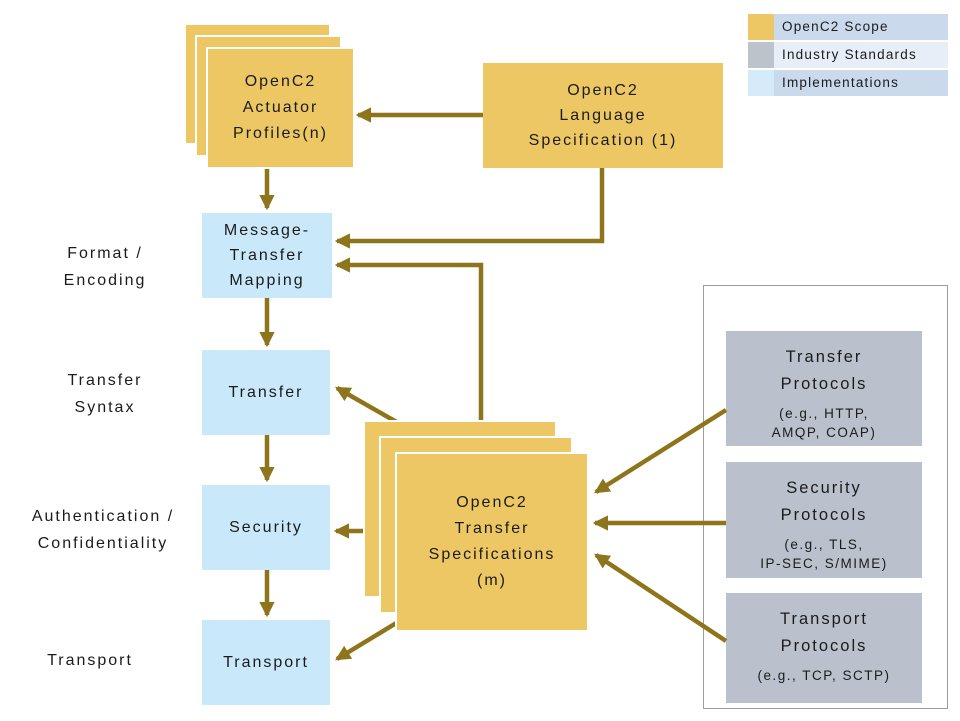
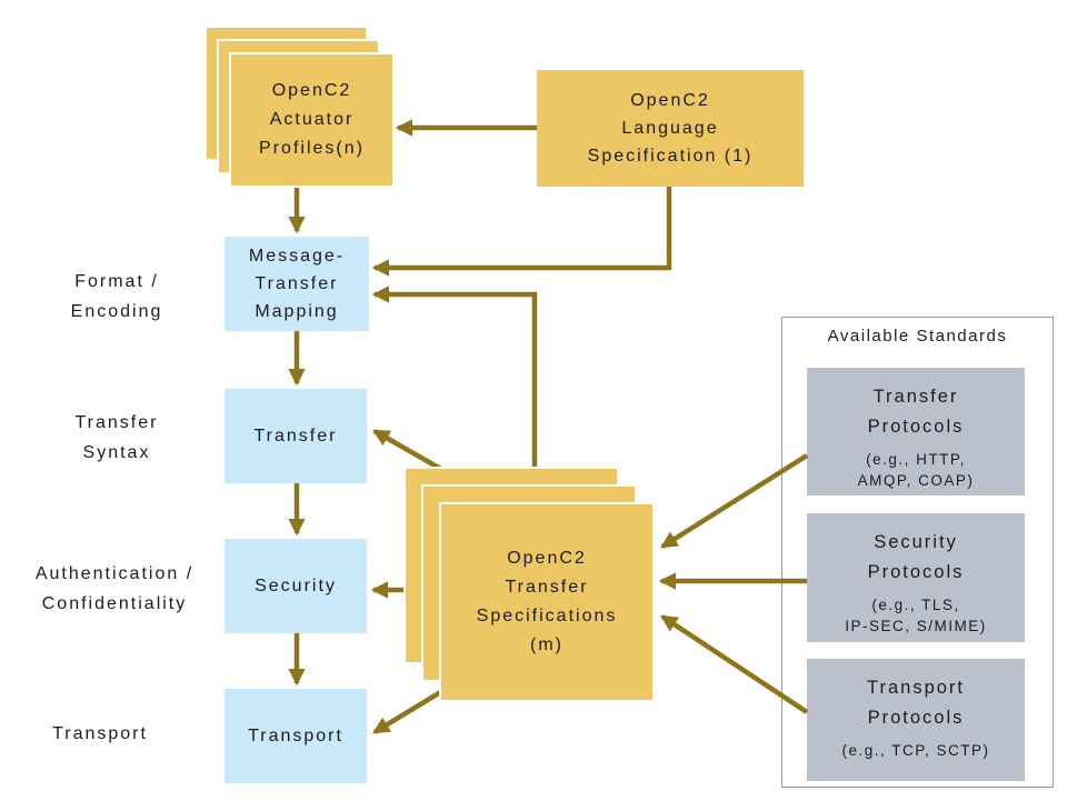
+ Available Standards
  Transfer
  Protocols
  (e.g., HTTP,
  AMQP, COAP)
  Security
  Protocols
  (e.g., TLS,
  IP-SEC, S/MIME)
  Transport
  Protocols
  (e.g., TCP, SCTP)
  Format /
  Encoding
  Transfer
  Syntax
  Authentication /
  Confidentiality
  Transport
  OpenC2
  Actuator
  Profiles(n)
  OpenC2
  Language
  Specification (1)
  Message-
  Transfer
  Mapping
  Transfer
  Security
  Transport
  OpenC2
  Transfer
  Specifications
  (m)
- OpenC2 Scope
- Industry Standards
- Implementations
